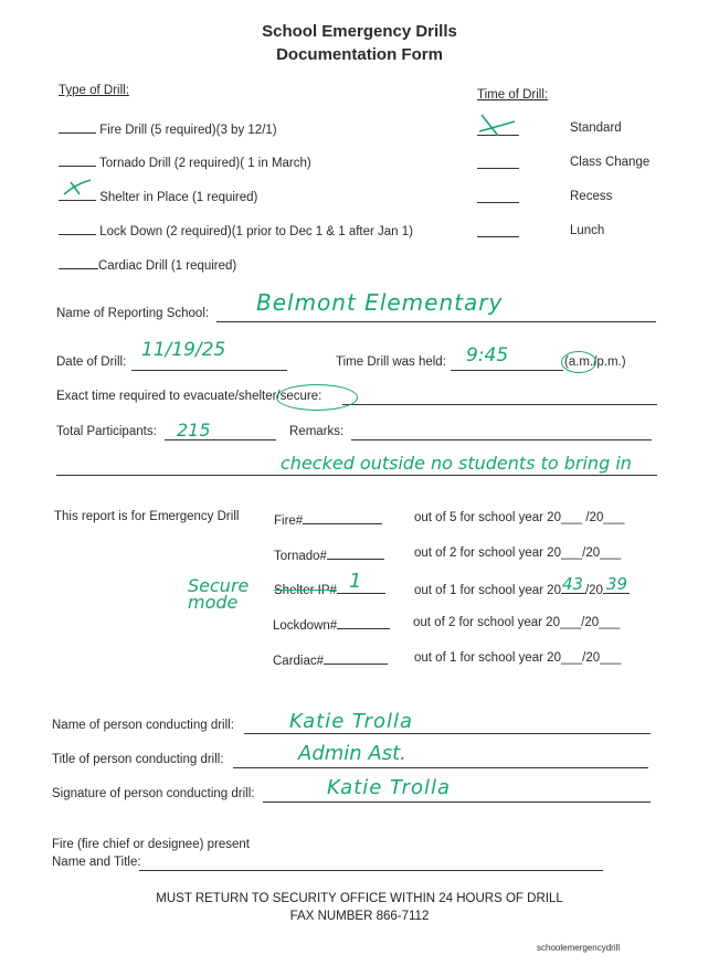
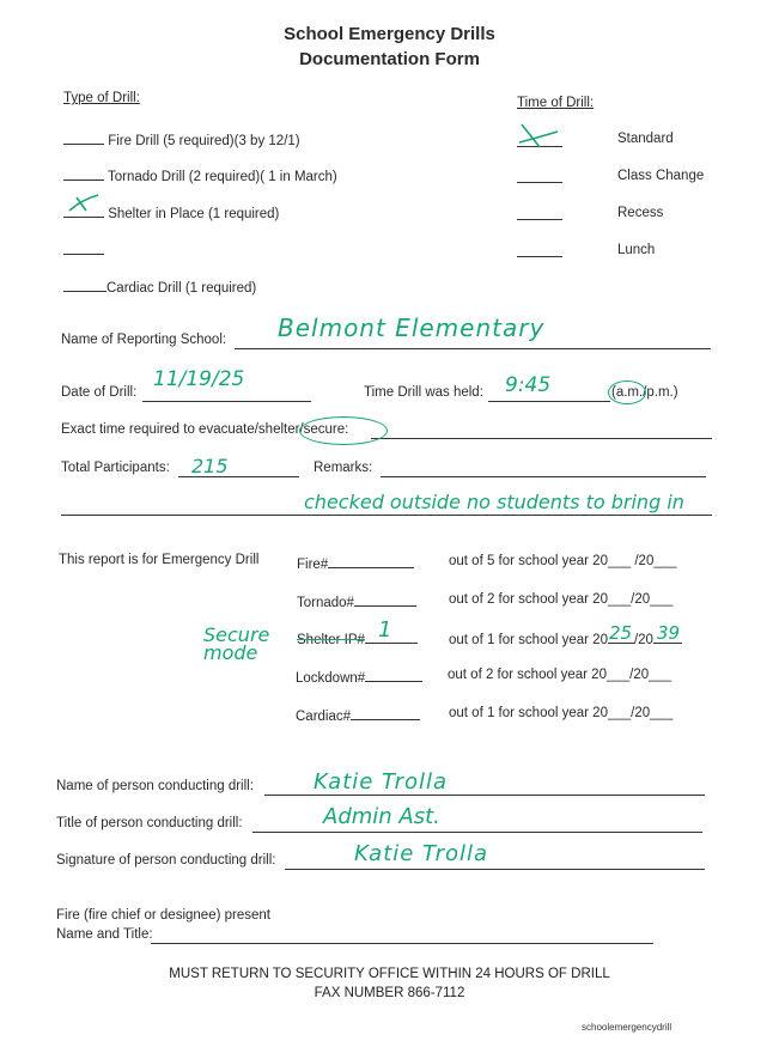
  School Emergency Drills
  Documentation Form
  Type of Drill:
  Fire Drill (5 required)(3 by 12/1)
  Tornado Drill (2 required)( 1 in March)
  Shelter in Place (1 required)
- Lock Down (2 required)(1 prior to Dec 1 & 1 after Jan 1)
  Cardiac Drill (1 required)
  Time of Drill:
  Standard
  Class Change
  Recess
  Lunch
  Name of Reporting School:
  Belmont Elementary
  Date of Drill:
  11/19/25
  Time Drill was held:
  9:45
  (a.m./p.m.)
  Exact time required to evacuate/shelter/secure:
  Total Participants:
  215
  Remarks:
  checked outside no students to bring in
  This report is for Emergency Drill
  Fire#
  out of 5 for school year 20___ /20___
  Tornado#
  out of 2 for school year 20___/20___
  Secure mode
  Shelter IP#
  1
  out of 1 for school year 20
- 43
+ 25
  /20
  39
  Lockdown#
  out of 2 for school year 20___/20___
  Cardiac#
  out of 1 for school year 20___/20___
  Name of person conducting drill:
  Katie Trolla
  Title of person conducting drill:
  Admin Ast.
  Signature of person conducting drill:
  Katie Trolla
  Fire (fire chief or designee) present
  Name and Title:
  MUST RETURN TO SECURITY OFFICE WITHIN 24 HOURS OF DRILL
  FAX NUMBER 866-7112
  schoolemergencydrill
